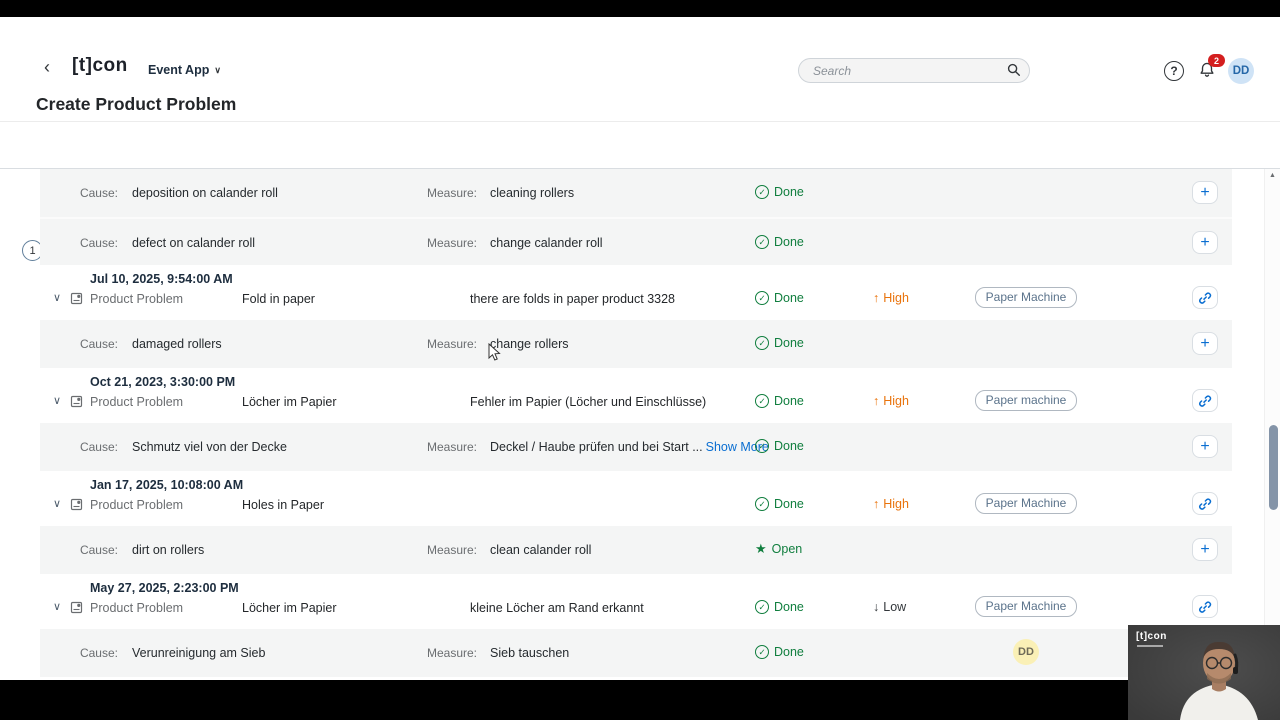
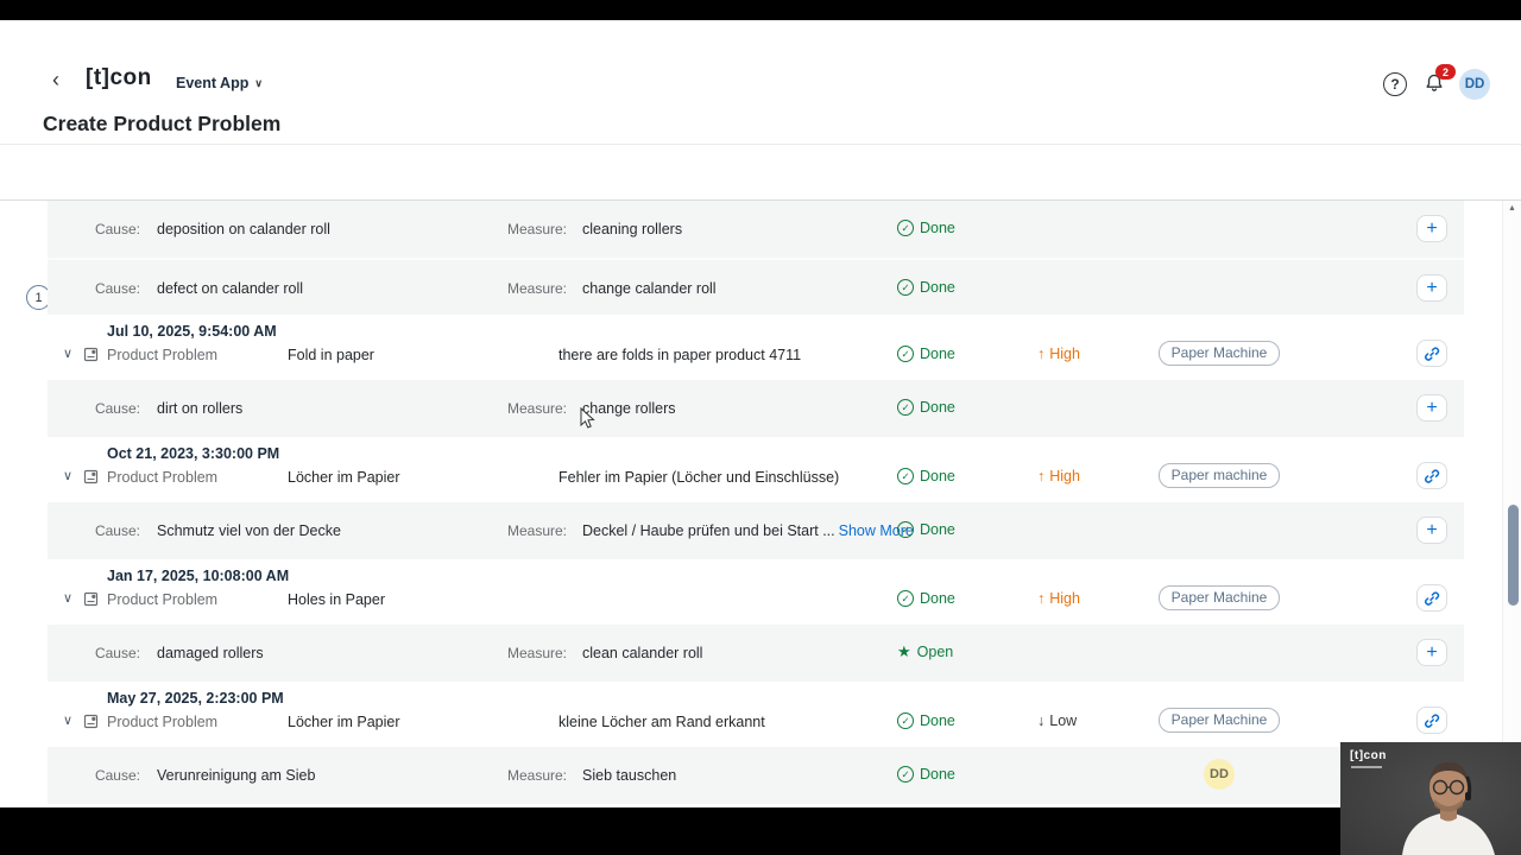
  ‹
  [t]con
  Event App ∨
- Search
  ?
  2
  DD
  Create Product Problem
  1
  Cause:
  deposition on calander roll
  Measure:
  cleaning rollers
  ✓
  Done
  +
  Cause:
  defect on calander roll
  Measure:
  change calander roll
  ✓
  Done
  +
  Jul 10, 2025, 9:54:00 AM
  ∨
  Product Problem
  Fold in paper
- there are folds in paper product 3328
+ there are folds in paper product 4711
  ✓
  Done
  ↑
  High
  Paper Machine
  Cause:
- damaged rollers
+ dirt on rollers
  Measure:
  change rollers
  ✓
  Done
  +
  Oct 21, 2023, 3:30:00 PM
  ∨
  Product Problem
  Löcher im Papier
  Fehler im Papier (Löcher und Einschlüsse)
  ✓
  Done
  ↑
  High
  Paper machine
  Cause:
  Schmutz viel von der Decke
  Measure:
  Deckel / Haube prüfen und bei Start ... Show More
  ✓
  Done
  +
  Jan 17, 2025, 10:08:00 AM
  ∨
  Product Problem
  Holes in Paper
  ✓
  Done
  ↑
  High
  Paper Machine
  Cause:
- dirt on rollers
+ damaged rollers
  Measure:
  clean calander roll
  ★
  Open
  +
  May 27, 2025, 2:23:00 PM
  ∨
  Product Problem
  Löcher im Papier
  kleine Löcher am Rand erkannt
  ✓
  Done
  ↓
  Low
  Paper Machine
  Cause:
  Verunreinigung am Sieb
  Measure:
  Sieb tauschen
  ✓
  Done
  DD
  [t]con
